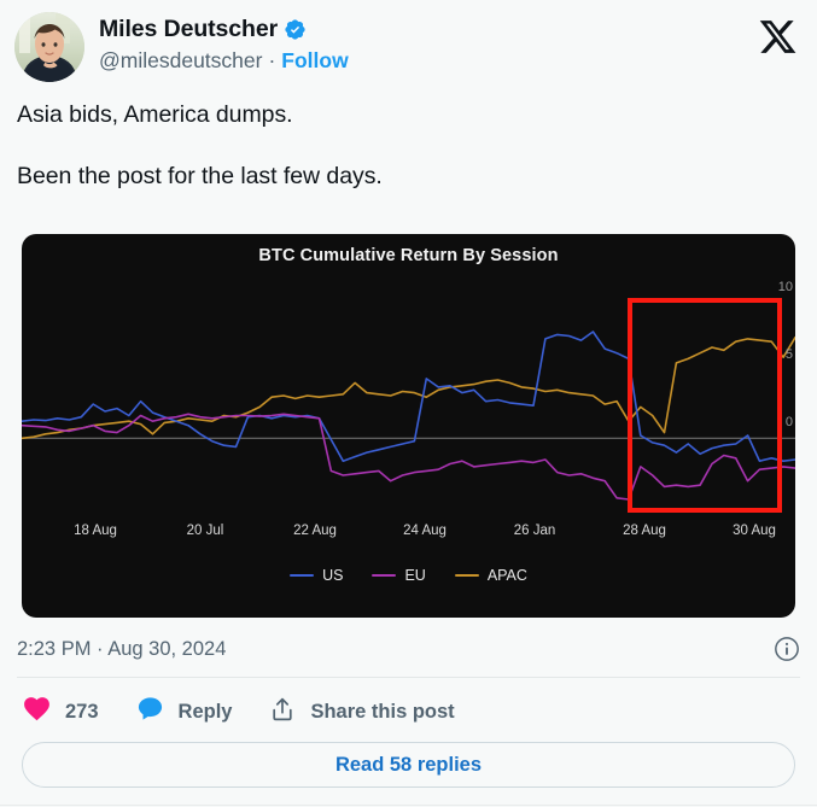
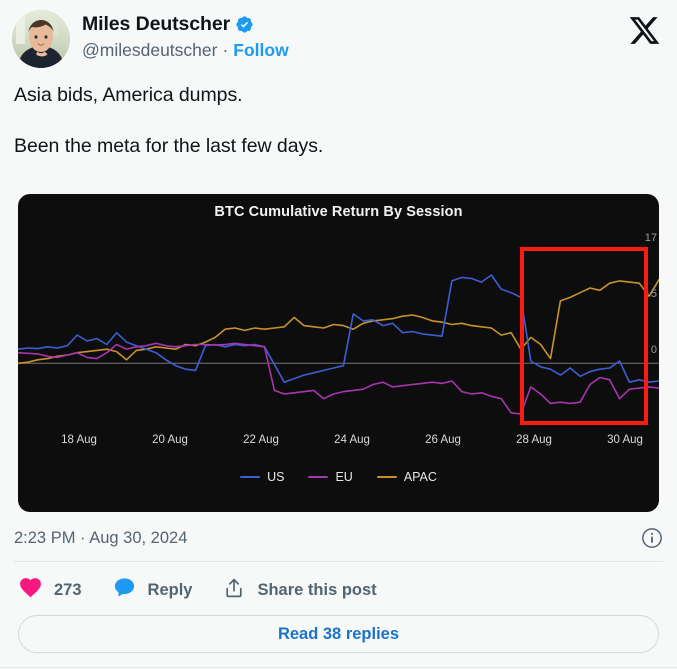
  Miles Deutscher
  @milesdeutscher
  ·
  Follow
  Asia bids, America dumps.
- Been the post for the last few days.
+ Been the meta for the last few days.
  BTC Cumulative Return By Session
- 10
+ 17
  5
  0
  18 Aug
- 20 Jul
+ 20 Aug
  22 Aug
  24 Aug
- 26 Jan
+ 26 Aug
  28 Aug
  30 Aug
  US
  EU
  APAC
  2:23 PM · Aug 30, 2024
  273
  Reply
  Share this post
- Read 58 replies
+ Read 38 replies
